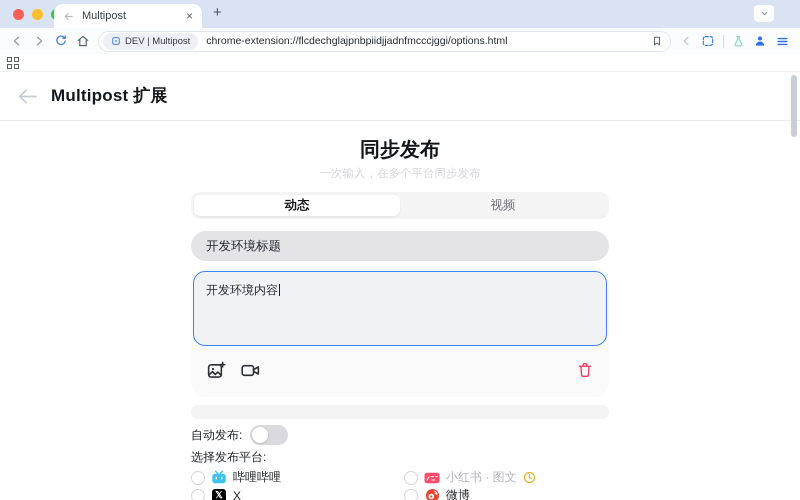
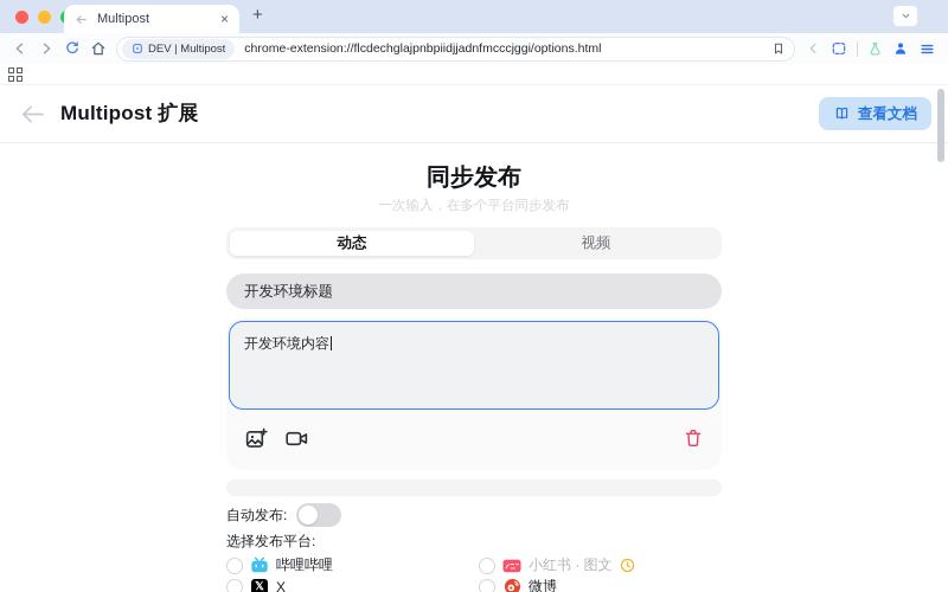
  Multipost
  ×
  +
  DEV | Multipost
  chrome-extension://flcdechglajpnbpiidjjadnfmcccjggi/options.html
  Multipost 扩展
+ 查看文档
  同步发布
  一次输入，在多个平台同步发布
  动态
  视频
  开发环境标题
  开发环境内容
  自动发布:
  选择发布平台:
  哔哩哔哩
  小红书 · 图文
  𝕏
  X
  微博
